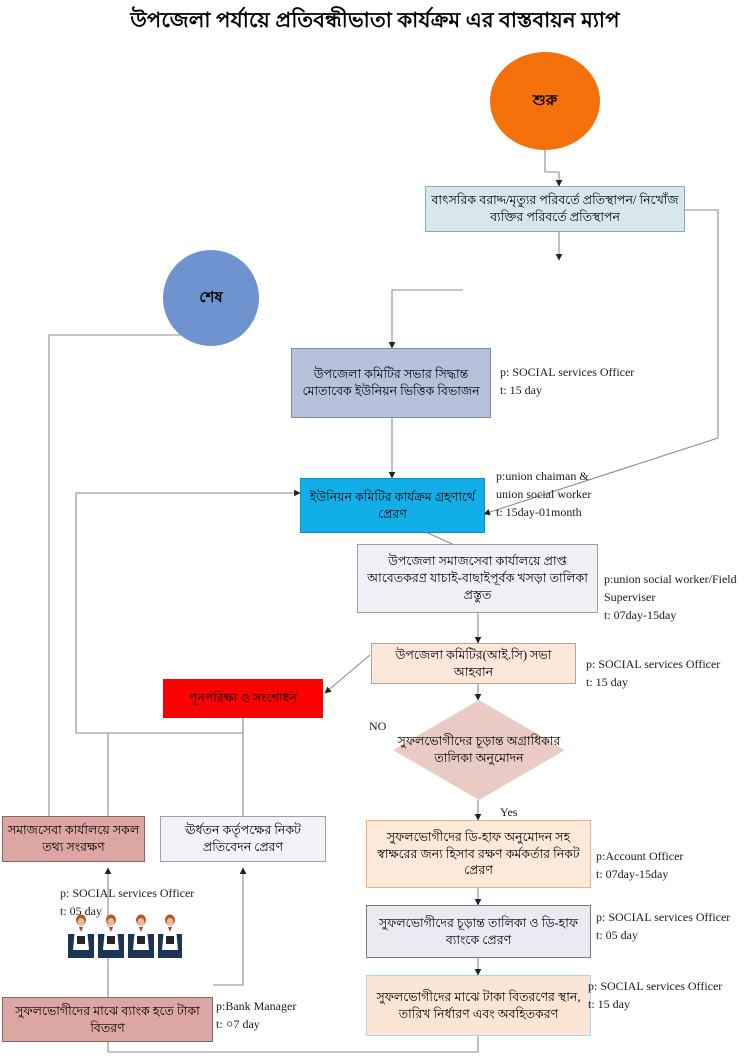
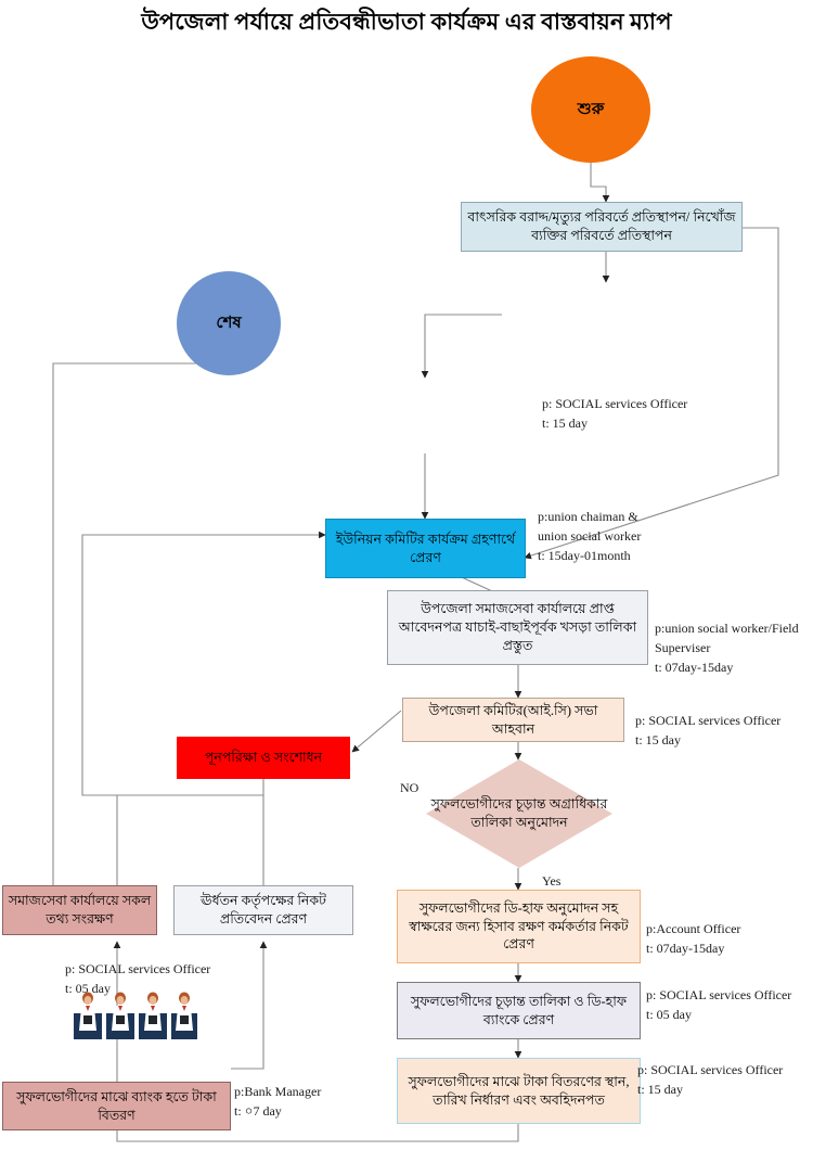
  উপজেলা পর্যায়ে প্রতিবন্ধীভাতা কার্যক্রম এর বাস্তবায়ন ম্যাপ
  শুরু
  শেষ
  বাৎসরিক বরাদ্দ/মৃত্যুর পরিবর্তে প্রতিস্থাপন/ নিখোঁজ ব্যক্তির পরিবর্তে প্রতিস্থাপন
- উপজেলা কমিটির সভার সিদ্ধান্ত মোতাবেক ইউনিয়ন ভিত্তিক বিভাজন
  p: SOCIAL services Officer
  t: 15 day
  ইউনিয়ন কমিটির কার্যক্রম গ্রহণার্থে প্রেরণ
  p:union chaiman &
  union social worker
  t: 15day-01month
- উপজেলা সমাজসেবা কার্যালয়ে প্রাপ্ত আবেতকরণ্র যাচাই-বাছাইপূর্বক খসড়া তালিকা প্রস্তুত
+ উপজেলা সমাজসেবা কার্যালয়ে প্রাপ্ত আবেদনপত্র যাচাই-বাছাইপূর্বক খসড়া তালিকা প্রস্তুত
  p:union social worker/Field
  Superviser
  t: 07day-15day
  উপজেলা কমিটির(আই.সি) সভা আহবান
  p: SOCIAL services Officer
  t: 15 day
  পূনপরিক্ষা ও সংশোধন
  সুফলভোগীদের চূড়ান্ত অগ্রাধিকার তালিকা অনুমোদন
  NO
  Yes
  সুফলভোগীদের ডি-হাফ অনুমোদন সহ স্বাক্ষরের জন্য হিসাব রক্ষণ কর্মকর্তার নিকট প্রেরণ
  p:Account Officer
  t: 07day-15day
  সুফলভোগীদের চূড়ান্ত তালিকা ও ডি-হাফ ব্যাংকে প্রেরণ
  p: SOCIAL services Officer
  t: 05 day
- সুফলভোগীদের মাঝে টাকা বিতরণের স্থান, তারিখ নির্ধারণ এবং অবহিতকরণ
+ সুফলভোগীদের মাঝে টাকা বিতরণের স্থান, তারিখ নির্ধারণ এবং অবহিদনপত
  p: SOCIAL services Officer
  t: 15 day
  সমাজসেবা কার্যালয়ে সকল তথ্য সংরক্ষণ
  p: SOCIAL services Officer
  t: 05 day
  ঊর্ধতন কর্তৃপক্ষের নিকট প্রতিবেদন প্রেরণ
  সুফলভোগীদের মাঝে ব্যাংক হতে টাকা বিতরণ
  p:Bank Manager
  t: ০7 day
